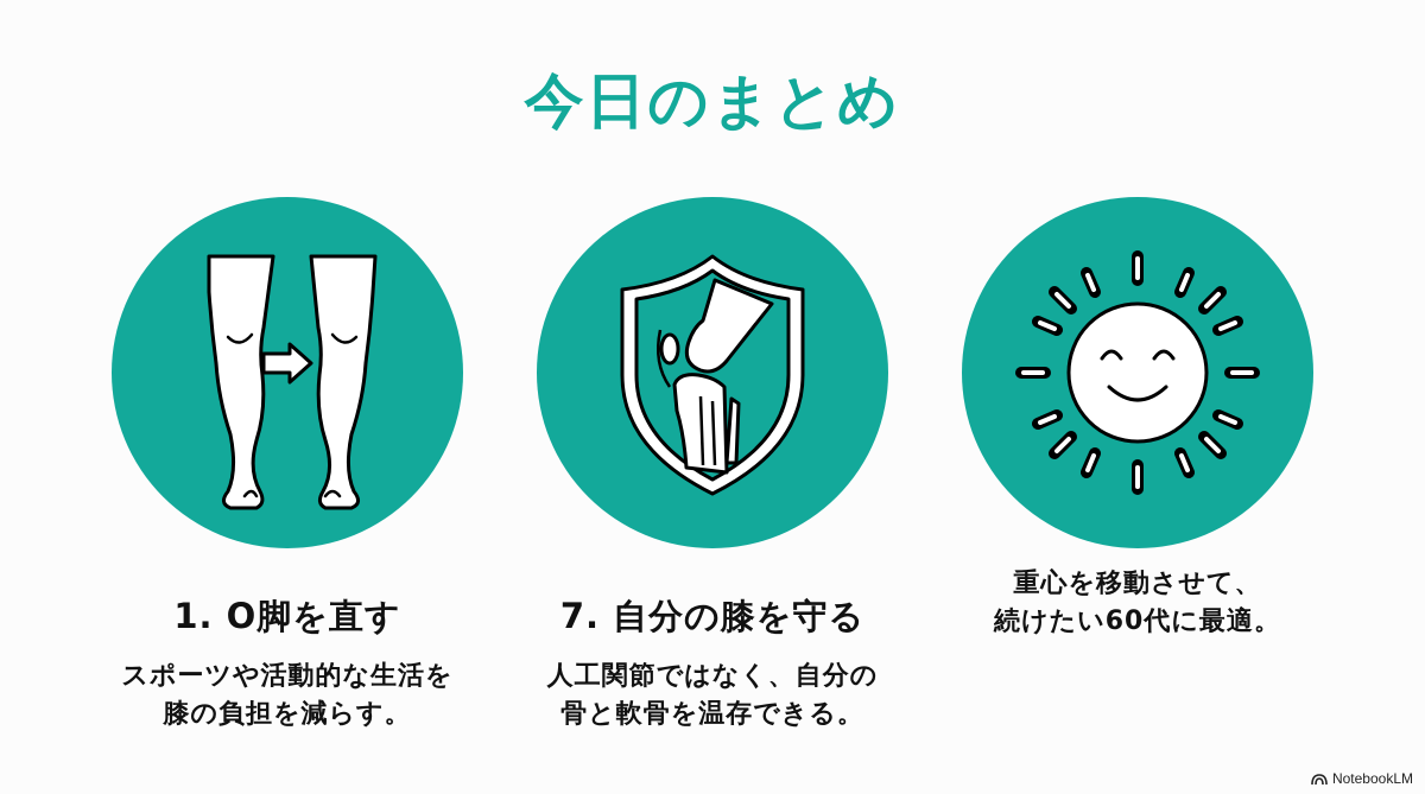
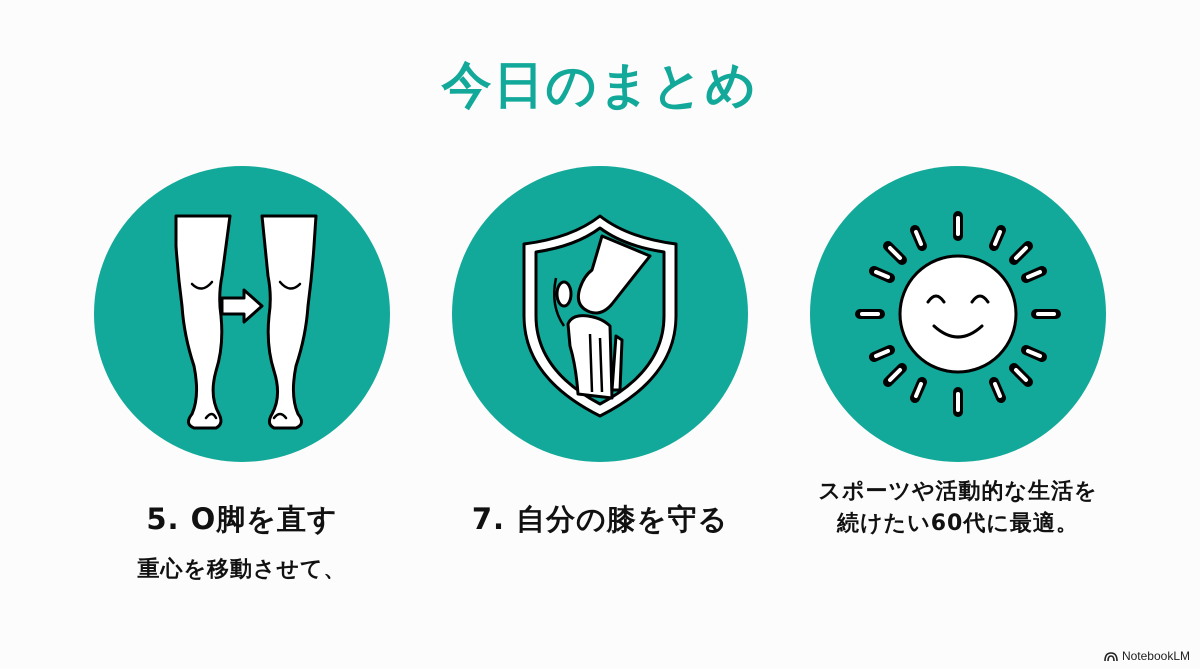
  今日のまとめ
- 1. O脚を直す
+ 5. O脚を直す
- スポーツや活動的な生活を
+ 重心を移動させて、
- 膝の負担を減らす。
  7. 自分の膝を守る
- 人工関節ではなく、自分の
- 骨と軟骨を温存できる。
- 重心を移動させて、
+ スポーツや活動的な生活を
  続けたい60代に最適。
  NotebookLM
